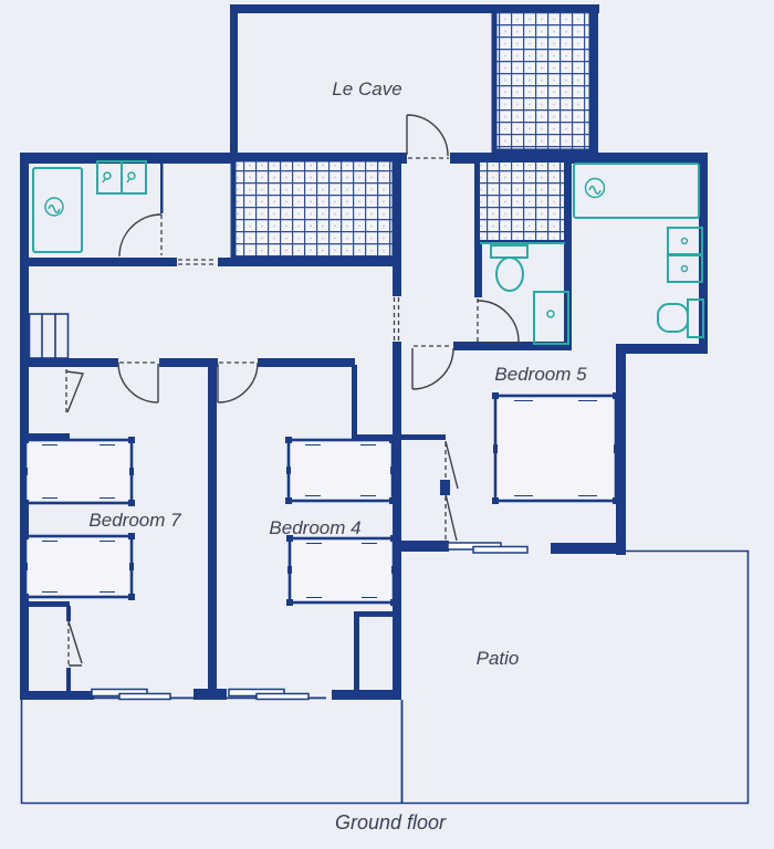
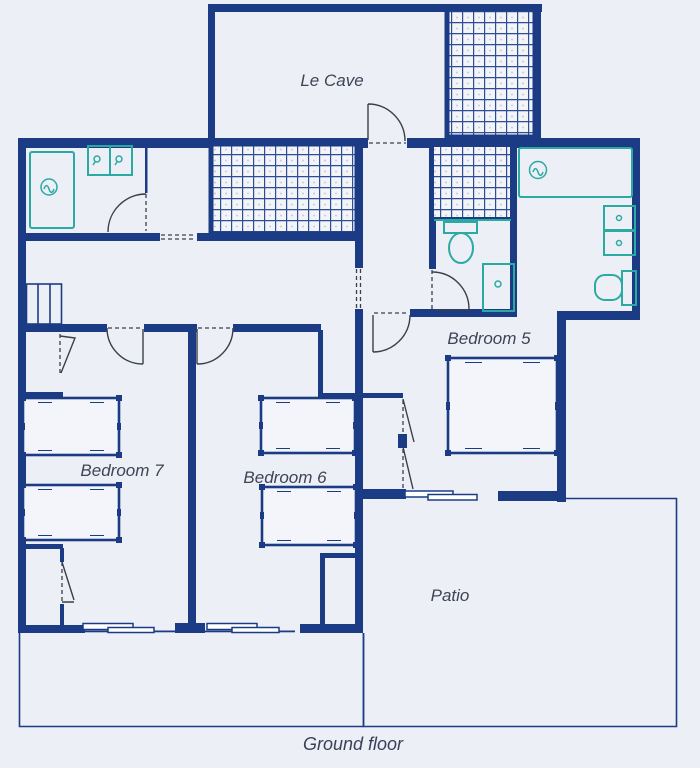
  Le Cave
  Bedroom 7
- Bedroom 4
+ Bedroom 6
  Bedroom 5
  Patio
  Ground floor
